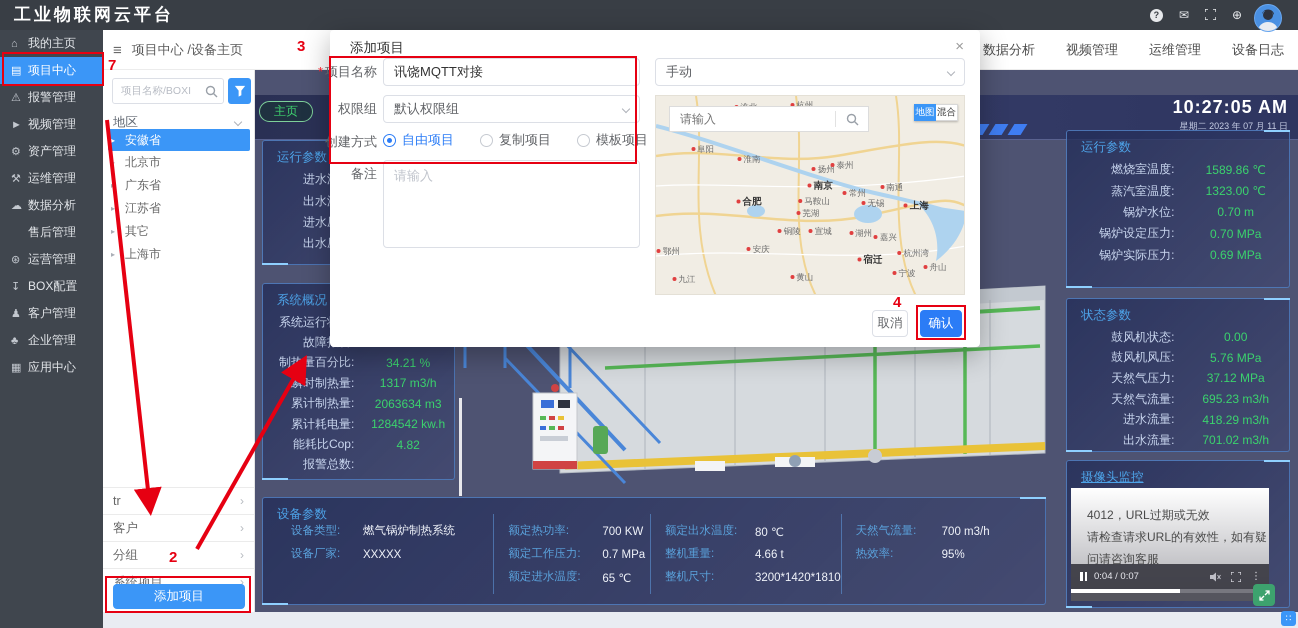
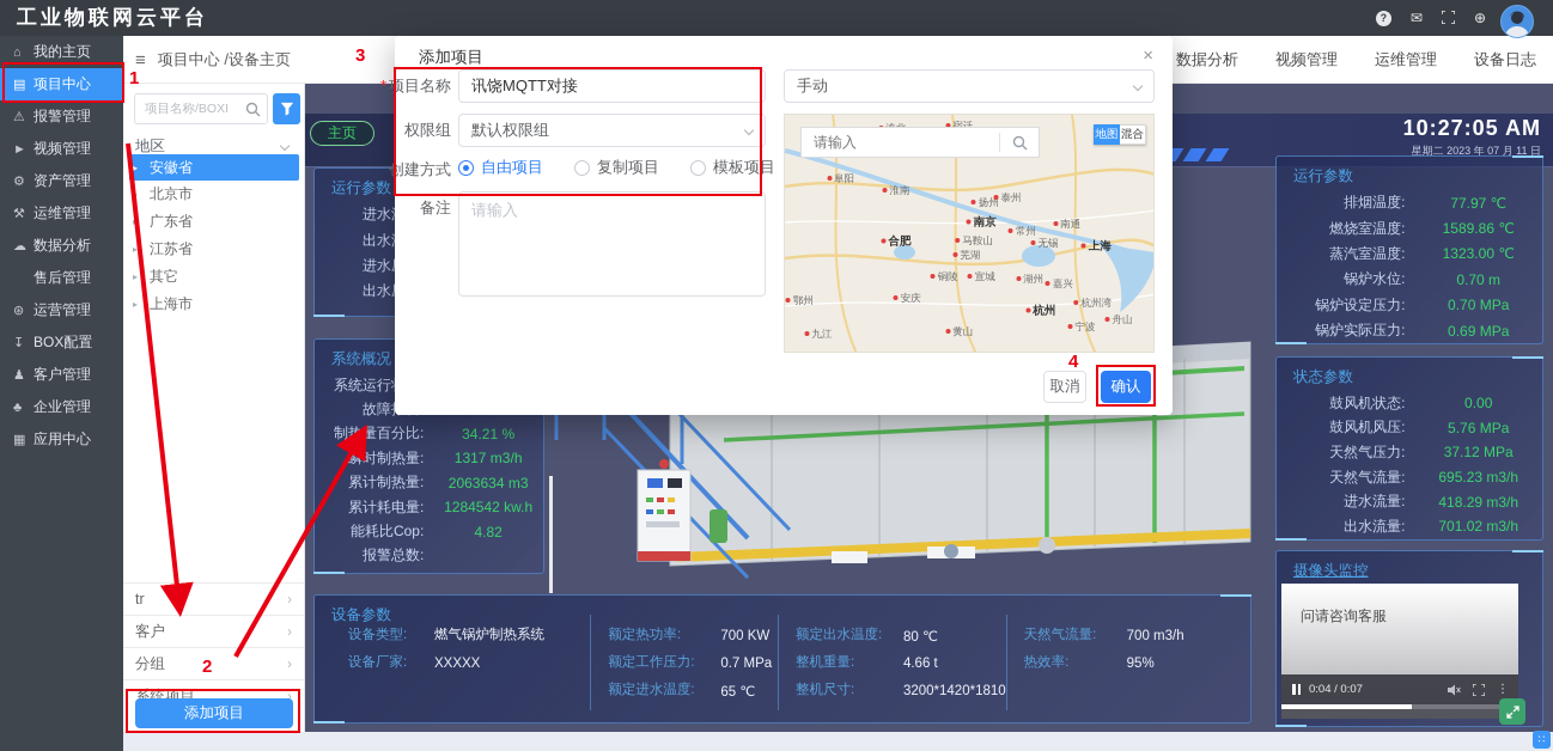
  工业物联网云平台
  ?
  ✉
  ⊕
  ⌂
  我的主页
  ▤
  项目中心
  ⚠
  报警管理
  ►
  视频管理
  ⚙
  资产管理
  ⚒
  运维管理
  ☁
  数据分析
  售后管理
  ⊛
  运营管理
  ↧
  BOX配置
  ♟
  客户管理
  ♣
  企业管理
  ▦
  应用中心
  ≡
  项目中心 /设备主页
  数据分析
  视频管理
  运维管理
  设备日志
  项目名称/BOXI
  地区
  ▸
  安徽省
  北京市
  广东省
  ▸
  江苏省
  ▸
  其它
  ▸
  上海市
  tr
  ›
  客户
  ›
  分组
  ›
  系统项目
  ›
  添加项目
  主页
  10:27:05 AM
  星期二 2023 年 07 月 11 日
  运行参数
  系统概况
  制热量百分比:
  34.21 %
  瞬时制热量:
  1317 m3/h
  累计制热量:
  2063634 m3
  累计耗电量:
  1284542 kw.h
  能耗比Cop:
  4.82
  报警总数:
  设备参数
  设备类型:
  燃气锅炉制热系统
  设备厂家:
  XXXXX
  额定热功率:
  700 KW
  额定工作压力:
  0.7 MPa
  额定进水温度:
  65 ℃
  额定出水温度:
  80 ℃
  整机重量:
  4.66 t
  整机尺寸:
  3200*1420*1810
  天然气流量:
  700 m3/h
  热效率:
  95%
  运行参数
+ 排烟温度:
+ 77.97 ℃
  燃烧室温度:
  1589.86 ℃
  蒸汽室温度:
  1323.00 ℃
  锅炉水位:
  0.70 m
  锅炉设定压力:
  0.70 MPa
  锅炉实际压力:
  0.69 MPa
  状态参数
  鼓风机状态:
  0.00
  鼓风机风压:
  5.76 MPa
  天然气压力:
  37.12 MPa
  天然气流量:
  695.23 m3/h
  进水流量:
  418.29 m3/h
  出水流量:
  701.02 m3/h
  摄像头监控
- 4012，URL过期或无效
- 请检查请求URL的有效性，如有疑
  问请咨询客服
  0:04 / 0:07
  ⋮
  ∷
  添加项目
  ×
  * 项目名称
  讯饶MQTT对接
  权限组
  默认权限组
  创建方式
  自由项目
  复制项目
  模板项目
  备注
  请输入
  手动
- 杭州
+ 宿迁
  阜阳
  淮南
  泰州
  南京
  常州
  南通
  合肥
  马鞍山
  无锡
  芜湖
  上海
  铜陵
  宣城
  湖州
  嘉兴
  安庆
  鄂州
- 宿迁
+ 杭州
  杭州湾
  黄山
  宁波
  舟山
  九江
  请输入
  地图
  混合
  取消
  确认
- 7
+ 1
  2
  3
  4
